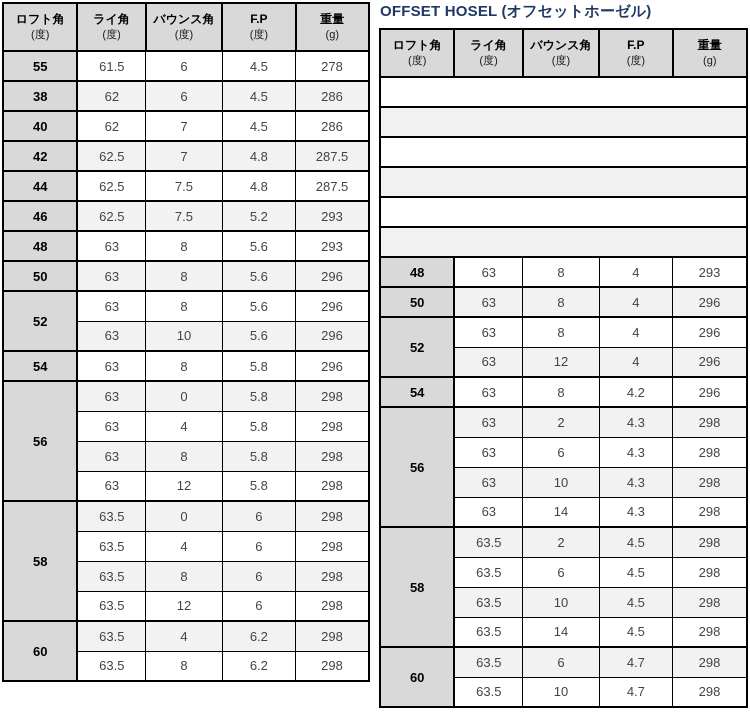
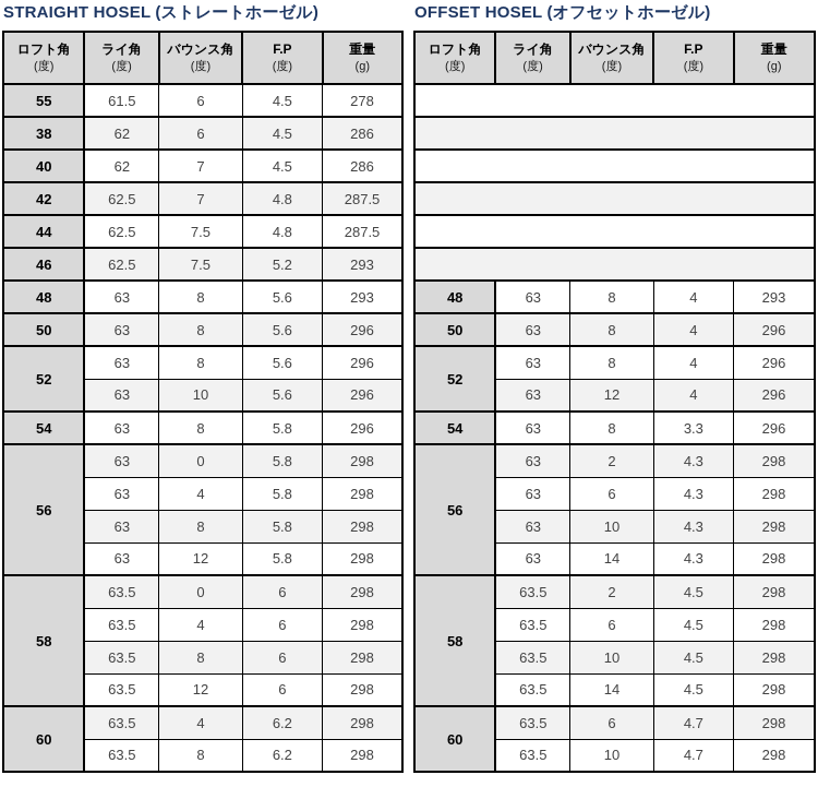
+ STRAIGHT HOSEL (ストレートホーゼル)
  ロフト角(度)	ライ角(度)	バウンス角(度)	F.P(度)	重量(g)
  55	61.5	6	4.5	278
  38	62	6	4.5	286
  40	62	7	4.5	286
  42	62.5	7	4.8	287.5
  44	62.5	7.5	4.8	287.5
  46	62.5	7.5	5.2	293
  48	63	8	5.6	293
  50	63	8	5.6	296
  52	63	8	5.6	296
  63	10	5.6	296
  54	63	8	5.8	296
  56	63	0	5.8	298
  63	4	5.8	298
  63	8	5.8	298
  63	12	5.8	298
  58	63.5	0	6	298
  63.5	4	6	298
  63.5	8	6	298
  63.5	12	6	298
  60	63.5	4	6.2	298
  63.5	8	6.2	298
  OFFSET HOSEL (オフセットホーゼル)
  ロフト角(度)	ライ角(度)	バウンス角(度)	F.P(度)	重量(g)
  48	63	8	4	293
  50	63	8	4	296
  52	63	8	4	296
  63	12	4	296
- 54	63	8	4.2	296
+ 54	63	8	3.3	296
  56	63	2	4.3	298
  63	6	4.3	298
  63	10	4.3	298
  63	14	4.3	298
  58	63.5	2	4.5	298
  63.5	6	4.5	298
  63.5	10	4.5	298
  63.5	14	4.5	298
  60	63.5	6	4.7	298
  63.5	10	4.7	298
